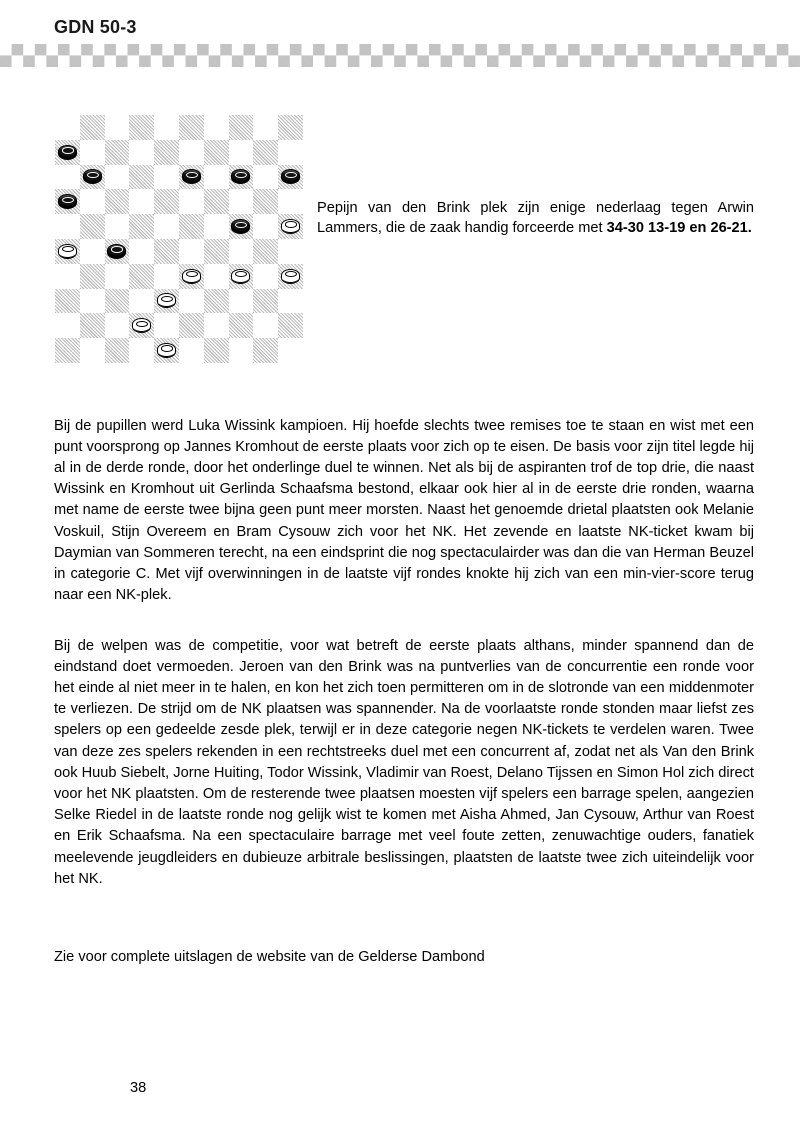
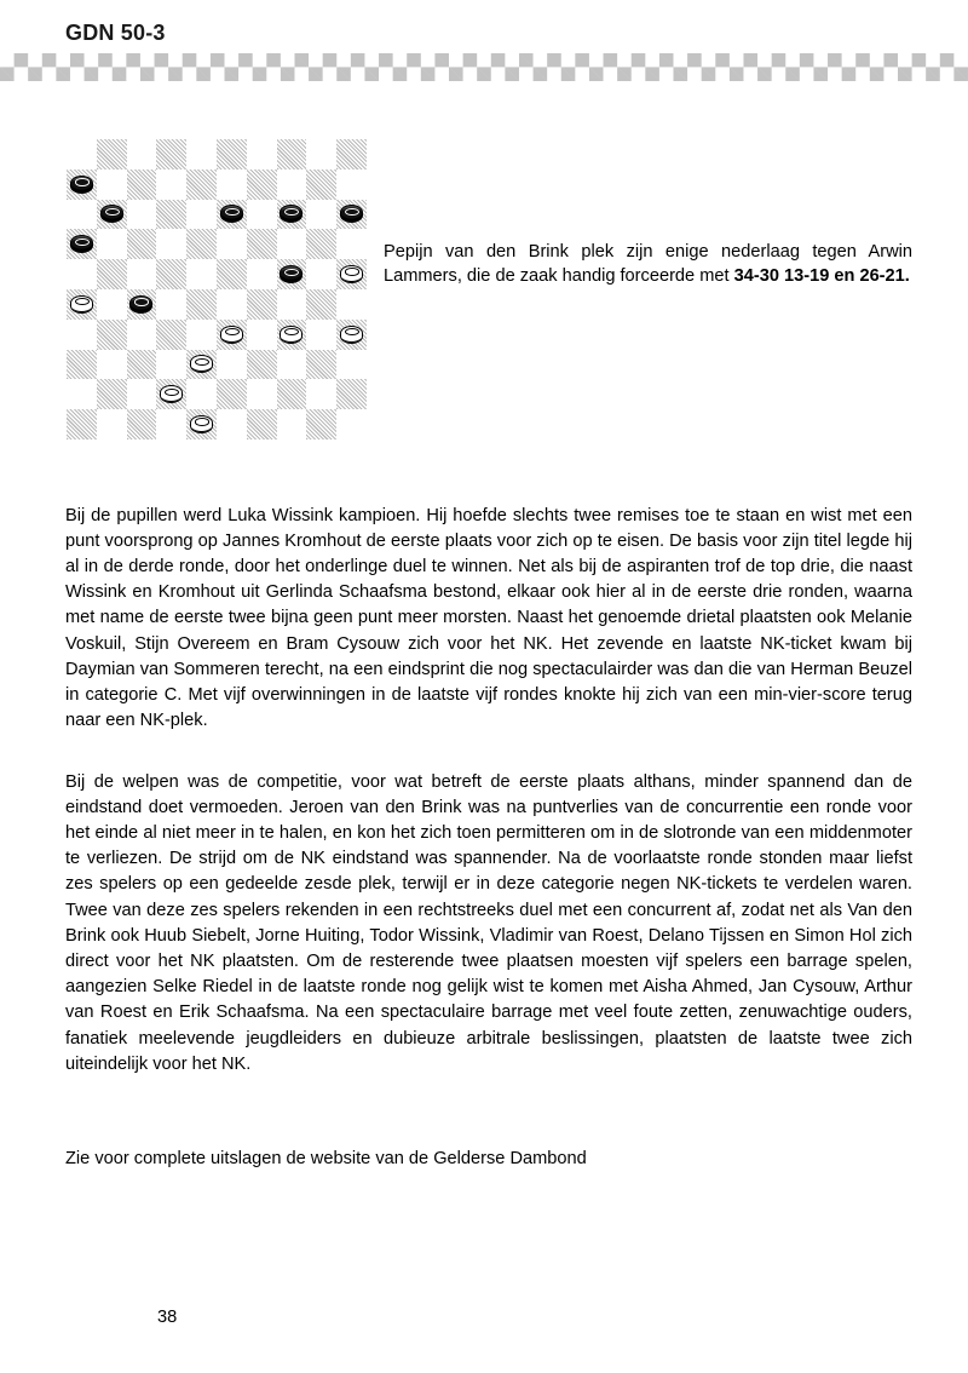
  GDN 50-3
  Pepijn van den Brink plek zijn enige nederlaag tegen Arwin Lammers, die de zaak handig forceerde met 34-30 13-19 en 26-21.
  Bij de pupillen werd Luka Wissink kampioen. Hij hoefde slechts twee remises toe te staan en wist met een punt voorsprong op Jannes Kromhout de eerste plaats voor zich op te eisen. De basis voor zijn titel legde hij al in de derde ronde, door het onderlinge duel te winnen. Net als bij de aspiranten trof de top drie, die naast Wissink en Kromhout uit Gerlinda Schaafsma bestond, elkaar ook hier al in de eerste drie ronden, waarna met name de eerste twee bijna geen punt meer morsten. Naast het genoemde drietal plaatsten ook Melanie Voskuil, Stijn Overeem en Bram Cysouw zich voor het NK. Het zevende en laatste NK-ticket kwam bij Daymian van Sommeren terecht, na een eindsprint die nog spectaculairder was dan die van Herman Beuzel in categorie C. Met vijf overwinningen in de laatste vijf rondes knokte hij zich van een min-vier-score terug naar een NK-plek.
- Bij de welpen was de competitie, voor wat betreft de eerste plaats althans, minder spannend dan de eindstand doet vermoeden. Jeroen van den Brink was na puntverlies van de concurrentie een ronde voor het einde al niet meer in te halen, en kon het zich toen permitteren om in de slotronde van een middenmoter te verliezen. De strijd om de NK plaatsen was spannender. Na de voorlaatste ronde stonden maar liefst zes spelers op een gedeelde zesde plek, terwijl er in deze categorie negen NK-tickets te verdelen waren. Twee van deze zes spelers rekenden in een rechtstreeks duel met een concurrent af, zodat net als Van den Brink ook Huub Siebelt, Jorne Huiting, Todor Wissink, Vladimir van Roest, Delano Tijssen en Simon Hol zich direct voor het NK plaatsten. Om de resterende twee plaatsen moesten vijf spelers een barrage spelen, aangezien Selke Riedel in de laatste ronde nog gelijk wist te komen met Aisha Ahmed, Jan Cysouw, Arthur van Roest en Erik Schaafsma. Na een spectaculaire barrage met veel foute zetten, zenuwachtige ouders, fanatiek meelevende jeugdleiders en dubieuze arbitrale beslissingen, plaatsten de laatste twee zich uiteindelijk voor het NK.
+ Bij de welpen was de competitie, voor wat betreft de eerste plaats althans, minder spannend dan de eindstand doet vermoeden. Jeroen van den Brink was na puntverlies van de concurrentie een ronde voor het einde al niet meer in te halen, en kon het zich toen permitteren om in de slotronde van een middenmoter te verliezen. De strijd om de NK eindstand was spannender. Na de voorlaatste ronde stonden maar liefst zes spelers op een gedeelde zesde plek, terwijl er in deze categorie negen NK-tickets te verdelen waren. Twee van deze zes spelers rekenden in een rechtstreeks duel met een concurrent af, zodat net als Van den Brink ook Huub Siebelt, Jorne Huiting, Todor Wissink, Vladimir van Roest, Delano Tijssen en Simon Hol zich direct voor het NK plaatsten. Om de resterende twee plaatsen moesten vijf spelers een barrage spelen, aangezien Selke Riedel in de laatste ronde nog gelijk wist te komen met Aisha Ahmed, Jan Cysouw, Arthur van Roest en Erik Schaafsma. Na een spectaculaire barrage met veel foute zetten, zenuwachtige ouders, fanatiek meelevende jeugdleiders en dubieuze arbitrale beslissingen, plaatsten de laatste twee zich uiteindelijk voor het NK.
  Zie voor complete uitslagen de website van de Gelderse Dambond
  38
